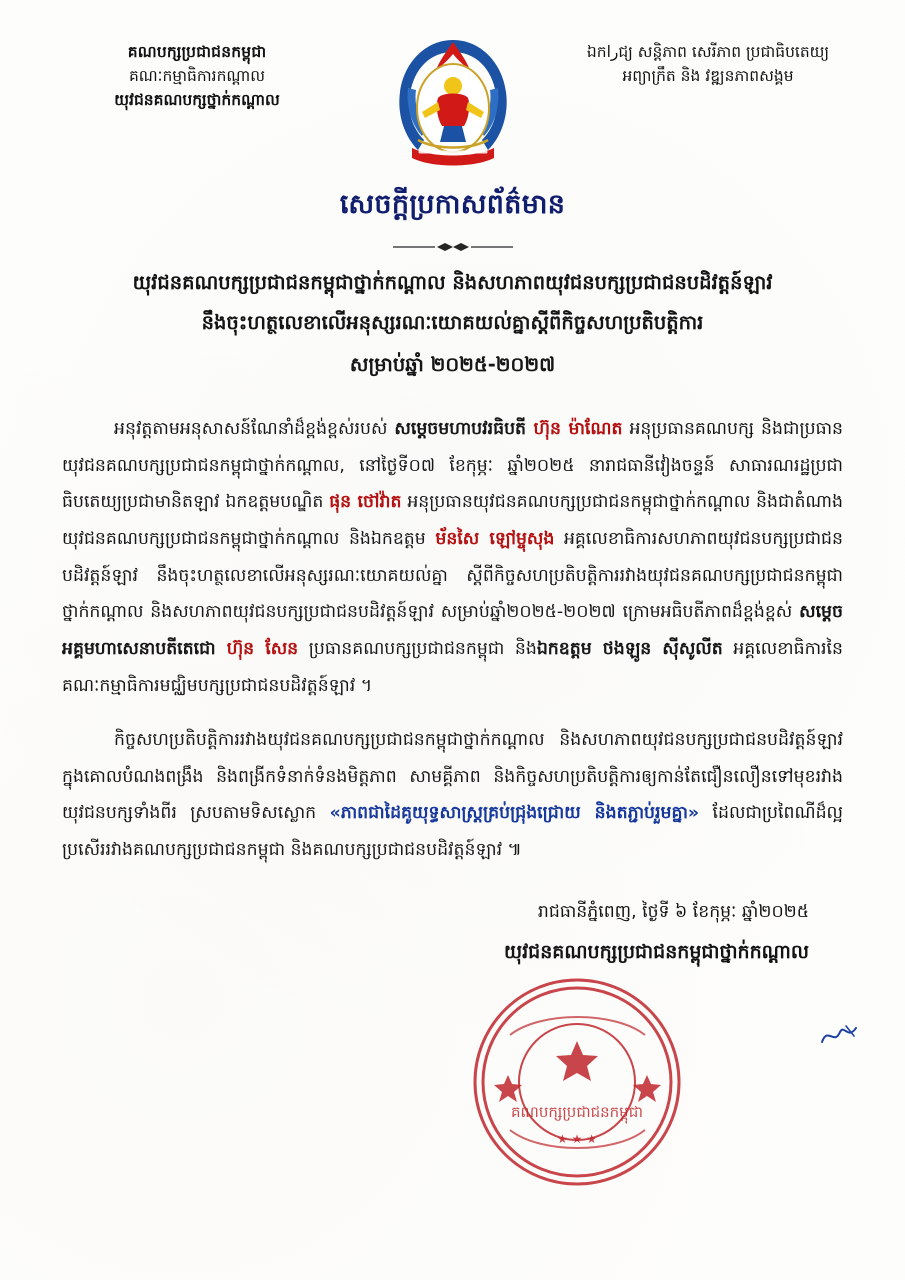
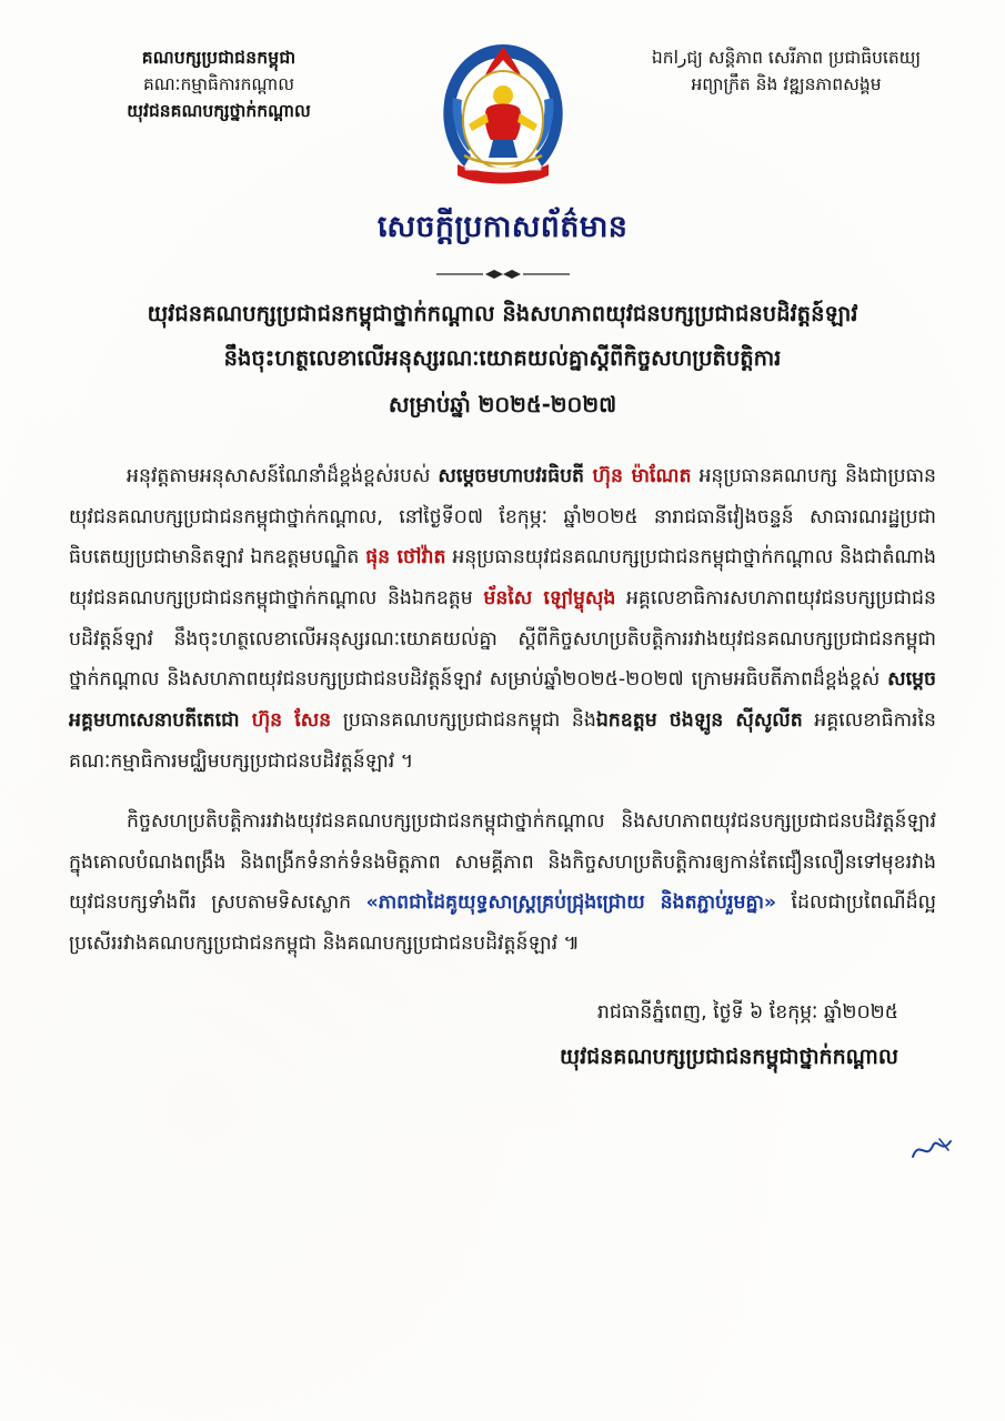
- គណបក្សប្រជាជនកម្ពុជា
- ★ ★ ★
